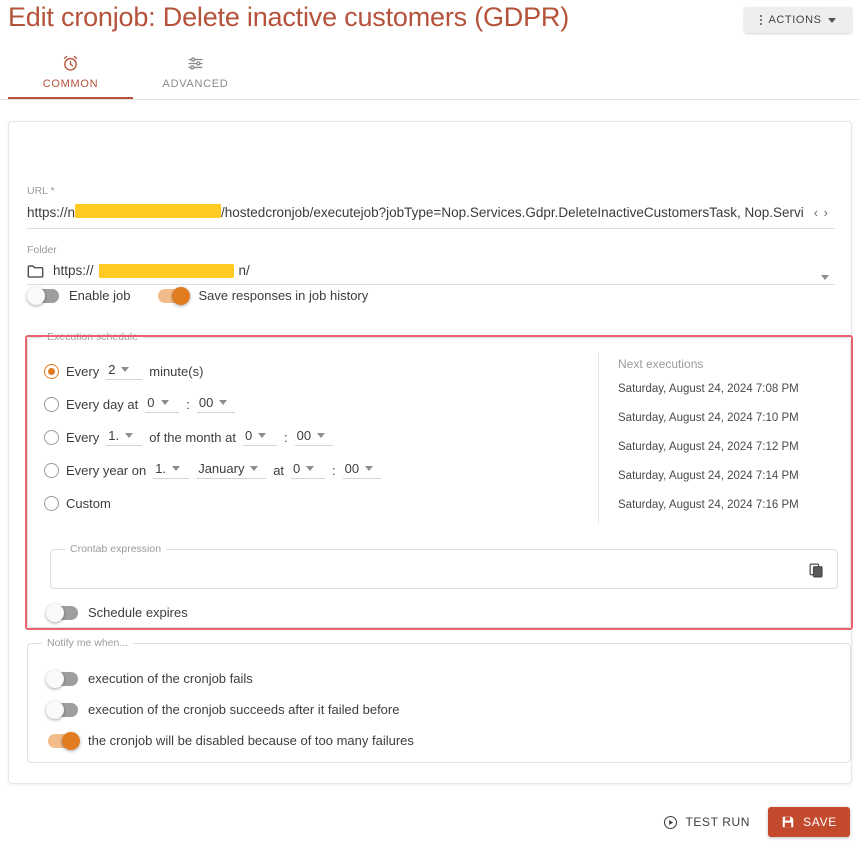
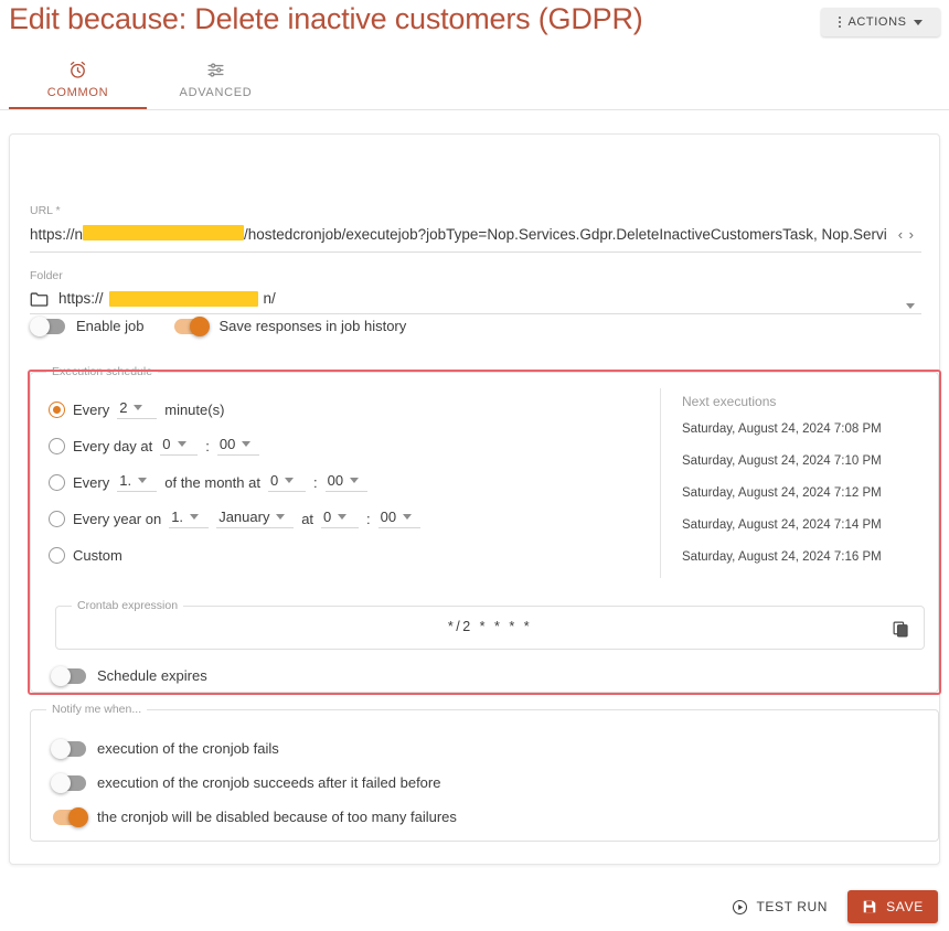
- Edit cronjob: Delete inactive customers (GDPR)
+ Edit because: Delete inactive customers (GDPR)
  ACTIONS
  COMMON
  ADVANCED
  URL *
  https://n /hostedcronjob/executejob?jobType=Nop.Services.Gdpr.DeleteInactiveCustomersTask, Nop.Servi
  ‹ ›
  Folder
  https://
  n/
  Enable job
  Save responses in job history
  Execution schedule
  Every
  2
  minute(s)
  Every day at
  0
  :
  00
  Every
  1.
  of the month at
  0
  :
  00
  Every year on
  1.
  January
  at
  0
  :
  00
  Custom
  Next executions
  Saturday, August 24, 2024 7:08 PM
  Saturday, August 24, 2024 7:10 PM
  Saturday, August 24, 2024 7:12 PM
  Saturday, August 24, 2024 7:14 PM
  Saturday, August 24, 2024 7:16 PM
  Crontab expression
+ */2 * * * *
  Schedule expires
  Notify me when...
  execution of the cronjob fails
  execution of the cronjob succeeds after it failed before
  the cronjob will be disabled because of too many failures
  TEST RUN
  SAVE
